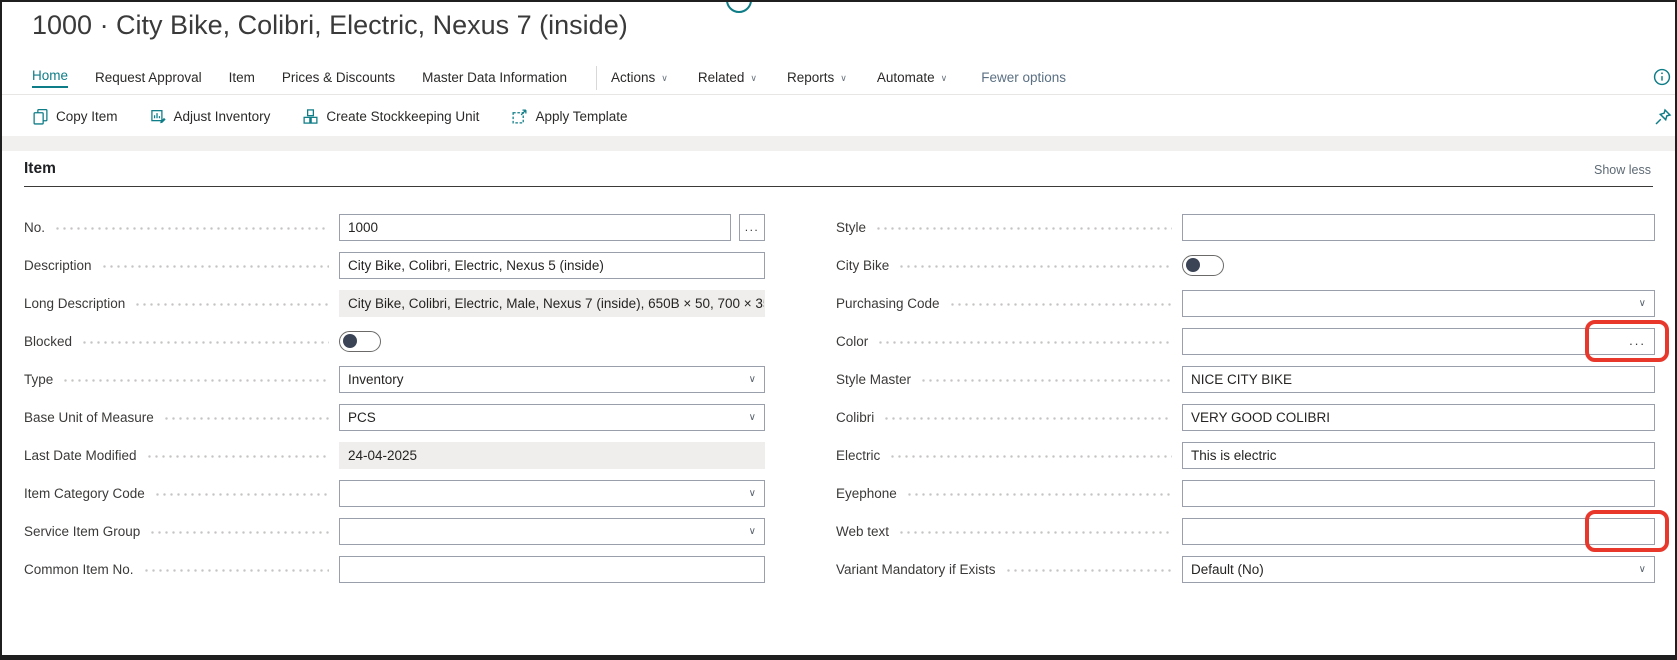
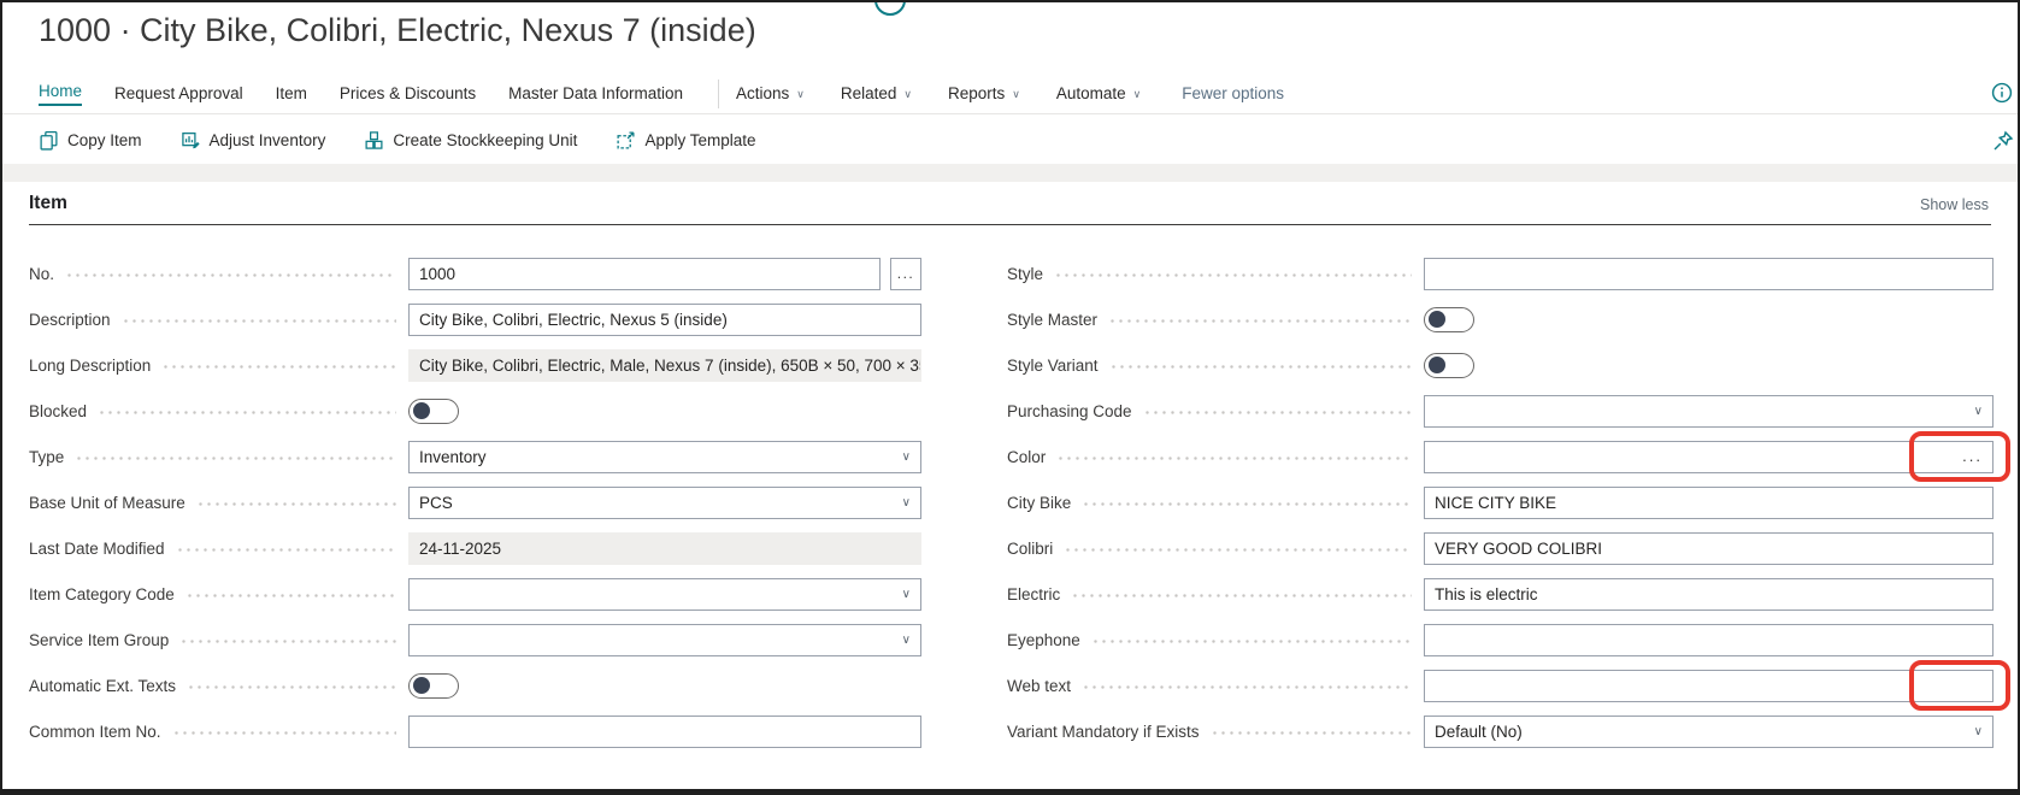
  1000 · City Bike, Colibri, Electric, Nexus 7 (inside)
  Home
  Request Approval
  Item
  Prices & Discounts
  Master Data Information
  Actions
  ∨
  Related
  ∨
  Reports
  ∨
  Automate
  ∨
  Fewer options
  Copy Item
  Adjust Inventory
  Create Stockkeeping Unit
  Apply Template
  Item
  Show less
  No.
  1000
  ...
  Description
  City Bike, Colibri, Electric, Nexus 5 (inside)
  Long Description
  City Bike, Colibri, Electric, Male, Nexus 7 (inside), 650B × 50, 700 × 3
  Blocked
  Type
  Inventory
  ∨
  Base Unit of Measure
  PCS
  ∨
  Last Date Modified
- 24-04-2025
+ 24-11-2025
  Item Category Code
  ∨
  Service Item Group
  ∨
+ Automatic Ext. Texts
  Common Item No.
  Style
- City Bike
+ Style Master
+ Style Variant
  Purchasing Code
  ∨
  Color
  ...
- Style Master
+ City Bike
  NICE CITY BIKE
  Colibri
  VERY GOOD COLIBRI
  Electric
  This is electric
  Eyephone
  Web text
  Variant Mandatory if Exists
  Default (No)
  ∨
